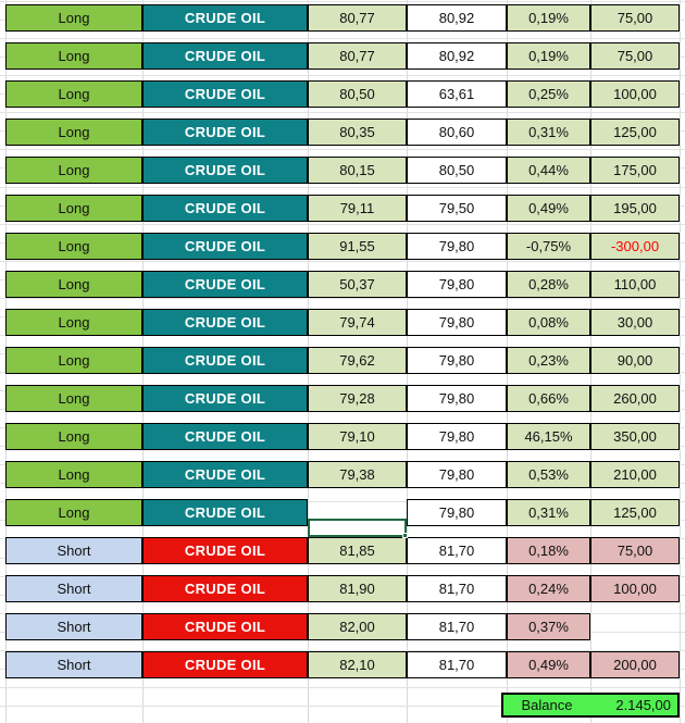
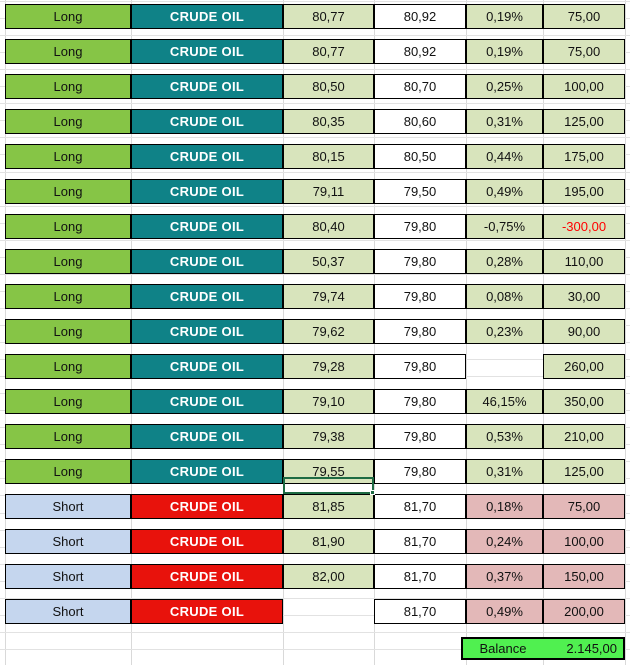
  Long
  CRUDE OIL
  80,77
  80,92
  0,19%
  75,00
  Long
  CRUDE OIL
  80,77
  80,92
  0,19%
  75,00
  Long
  CRUDE OIL
  80,50
- 63,61
+ 80,70
  0,25%
  100,00
  Long
  CRUDE OIL
  80,35
  80,60
  0,31%
  125,00
  Long
  CRUDE OIL
  80,15
  80,50
  0,44%
  175,00
  Long
  CRUDE OIL
  79,11
  79,50
  0,49%
  195,00
  Long
  CRUDE OIL
- 91,55
+ 80,40
  79,80
  -0,75%
  -300,00
  Long
  CRUDE OIL
  50,37
  79,80
  0,28%
  110,00
  Long
  CRUDE OIL
  79,74
  79,80
  0,08%
  30,00
  Long
  CRUDE OIL
  79,62
  79,80
  0,23%
  90,00
  Long
  CRUDE OIL
  79,28
  79,80
- 0,66%
  260,00
  Long
  CRUDE OIL
  79,10
  79,80
  46,15%
  350,00
  Long
  CRUDE OIL
  79,38
  79,80
  0,53%
  210,00
  Long
  CRUDE OIL
+ 79,55
  79,80
  0,31%
  125,00
  Short
  CRUDE OIL
  81,85
  81,70
  0,18%
  75,00
  Short
  CRUDE OIL
  81,90
  81,70
  0,24%
  100,00
  Short
  CRUDE OIL
  82,00
  81,70
  0,37%
+ 150,00
  Short
  CRUDE OIL
- 82,10
  81,70
  0,49%
  200,00
  Balance
  2.145,00
